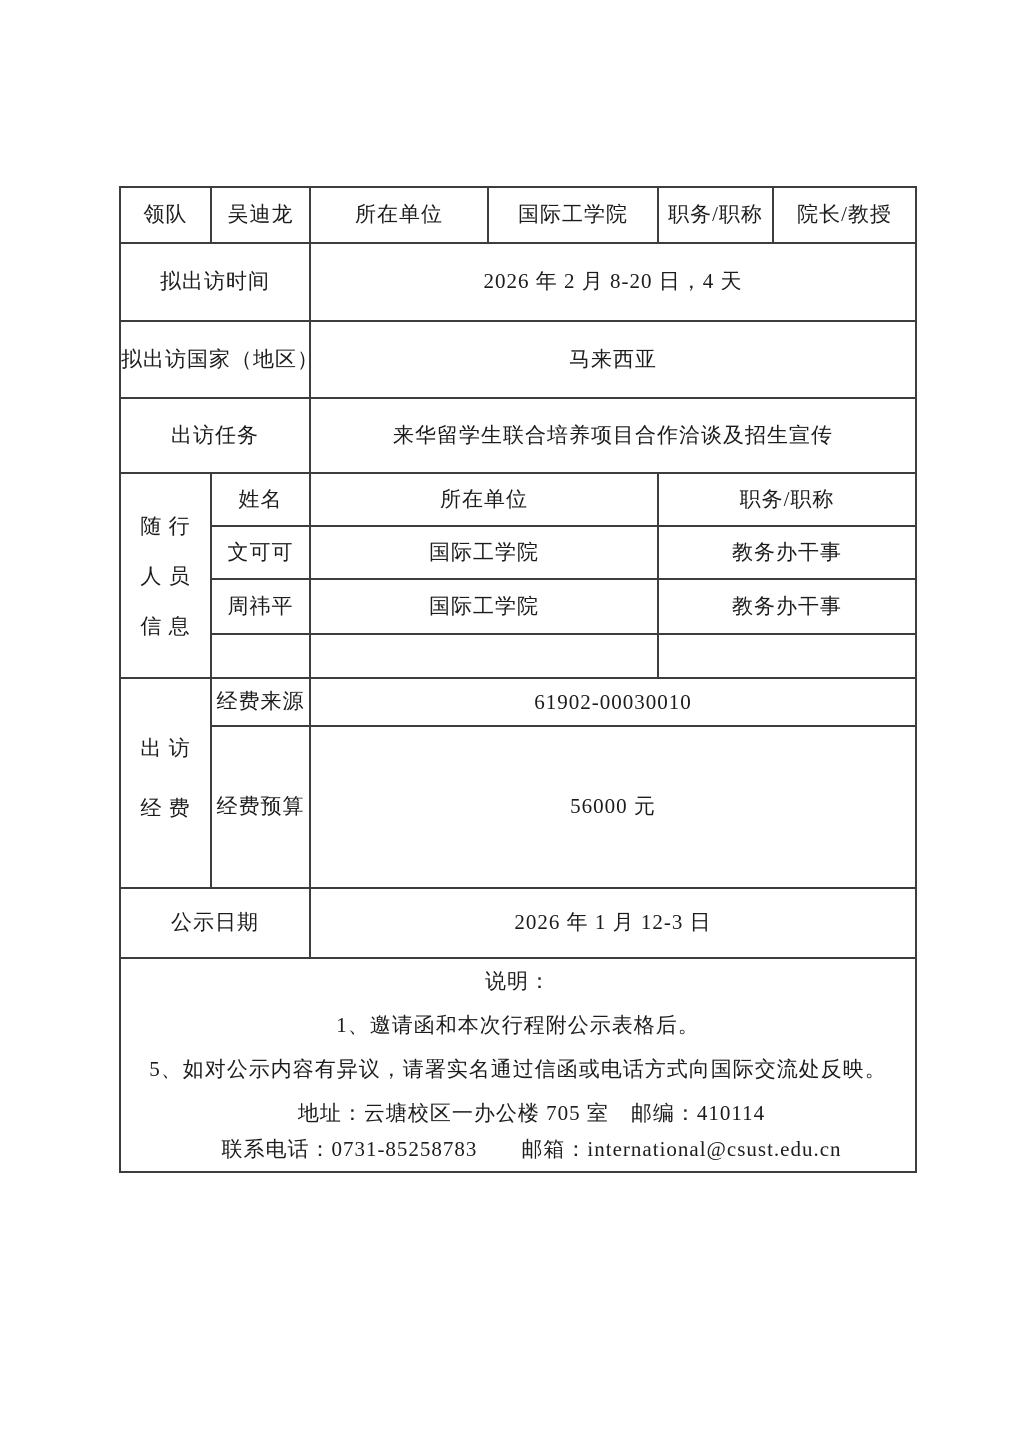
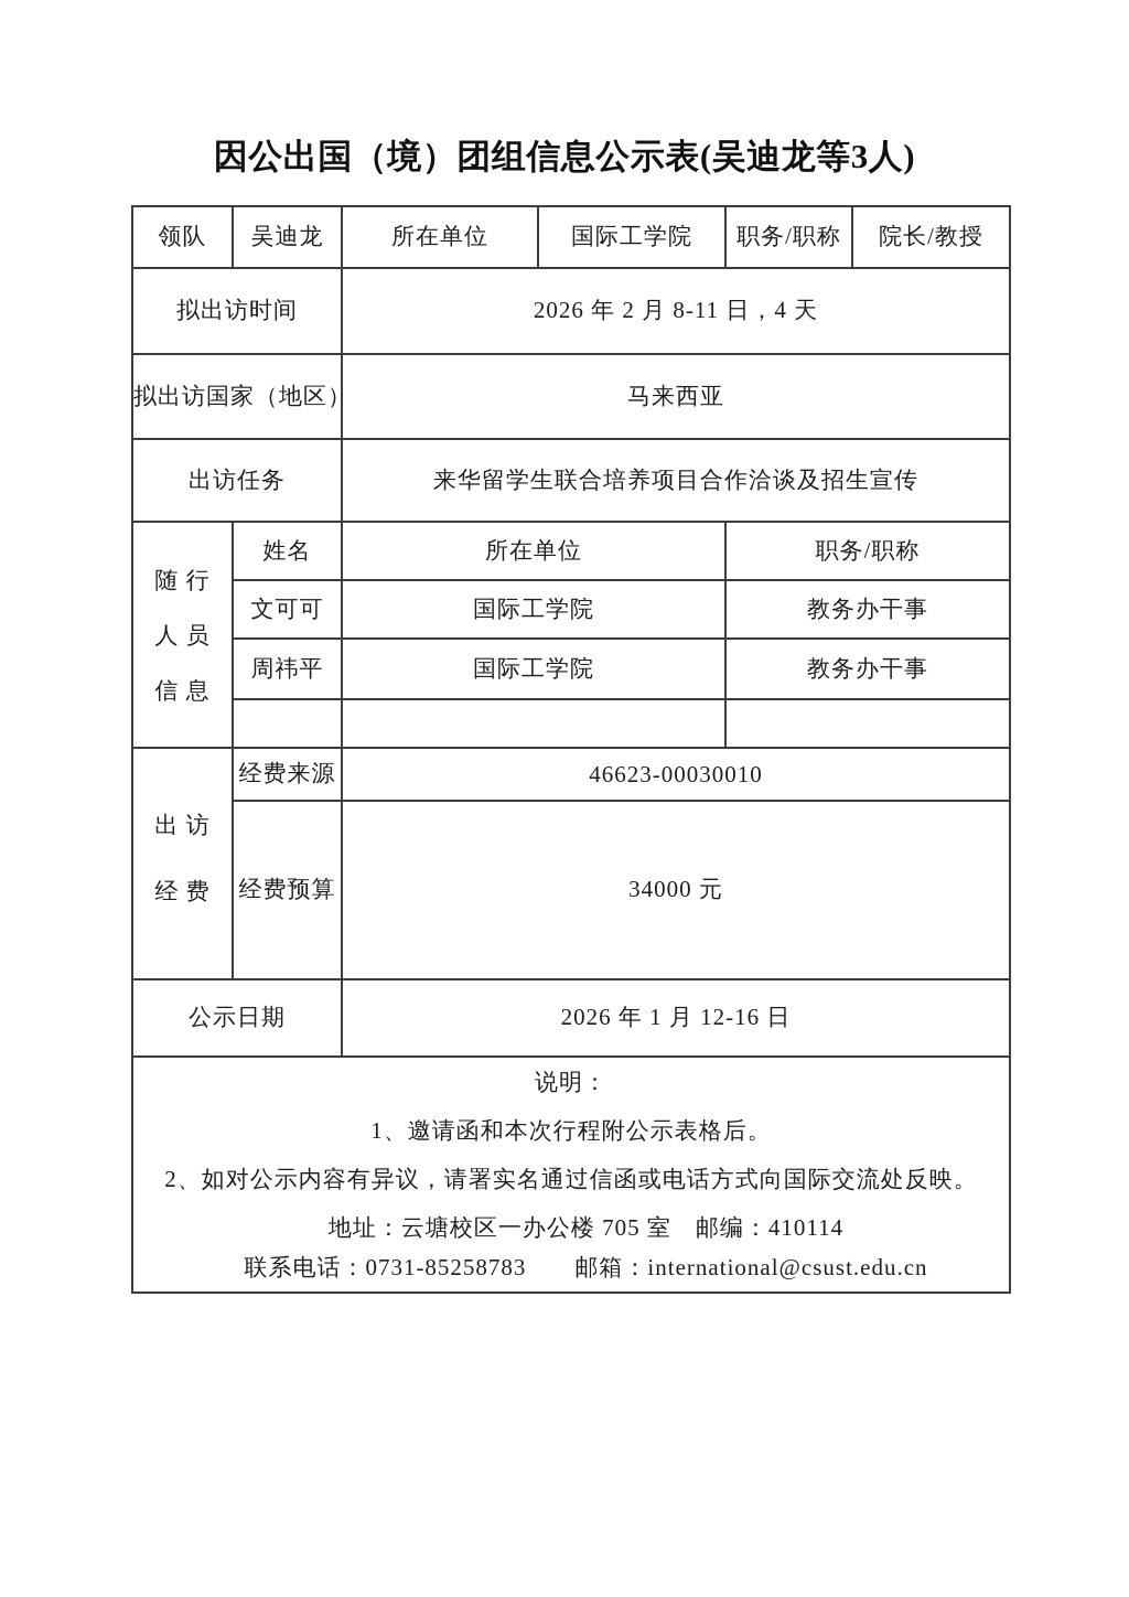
+ 因公出国（境）团组信息公示表(吴迪龙等3人)
  领队	吴迪龙	所在单位	国际工学院	职务/职称	院长/教授
- 拟出访时间	2026 年 2 月 8-20 日，4 天
+ 拟出访时间	2026 年 2 月 8-11 日，4 天
  拟出访国家（地区）	马来西亚
  出访任务	来华留学生联合培养项目合作洽谈及招生宣传
  随 行 人 员 信 息	姓名	所在单位	职务/职称
  文可可	国际工学院	教务办干事
  周祎平	国际工学院	教务办干事
- 出 访 经 费	经费来源	61902-00030010
+ 出 访 经 费	经费来源	46623-00030010
- 经费预算	56000 元
+ 经费预算	34000 元
- 公示日期	2026 年 1 月 12-3 日
+ 公示日期	2026 年 1 月 12-16 日
- 说明： 1、邀请函和本次行程附公示表格后。 5、如对公示内容有异议，请署实名通过信函或电话方式向国际交流处反映。 地址：云塘校区一办公楼 705 室 邮编：410114 联系电话：0731-85258783 邮箱：international@csust.edu.cn
+ 说明： 1、邀请函和本次行程附公示表格后。 2、如对公示内容有异议，请署实名通过信函或电话方式向国际交流处反映。 地址：云塘校区一办公楼 705 室 邮编：410114 联系电话：0731-85258783 邮箱：international@csust.edu.cn
